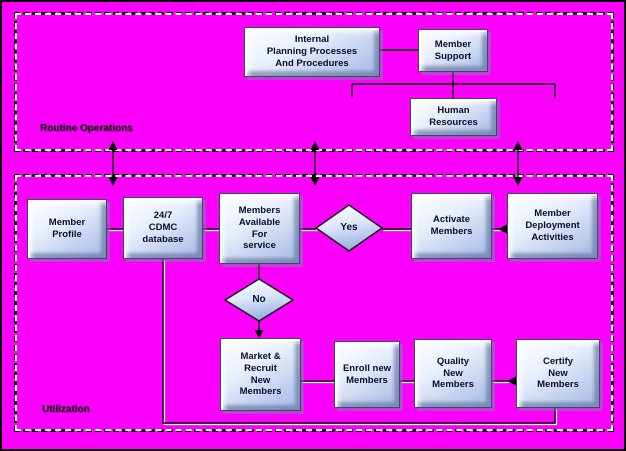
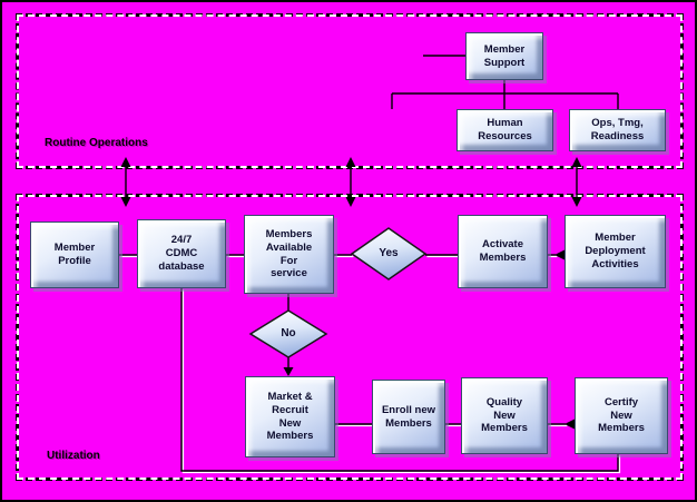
  Routine Operations
  Utilization
- Internal
- Planning Processes
- And Procedures
  Member
  Support
  Human
  Resources
+ Ops, Tmg,
+ Readiness
  Member
  Profile
  24/7
  CDMC
  database
  Members
  Available
  For
  service
  Activate
  Members
  Member
  Deployment
  Activities
  Market &
  Recruit
  New
  Members
  Enroll new
  Members
  Quality
  New
  Members
  Certify
  New
  Members
  Yes
  No
